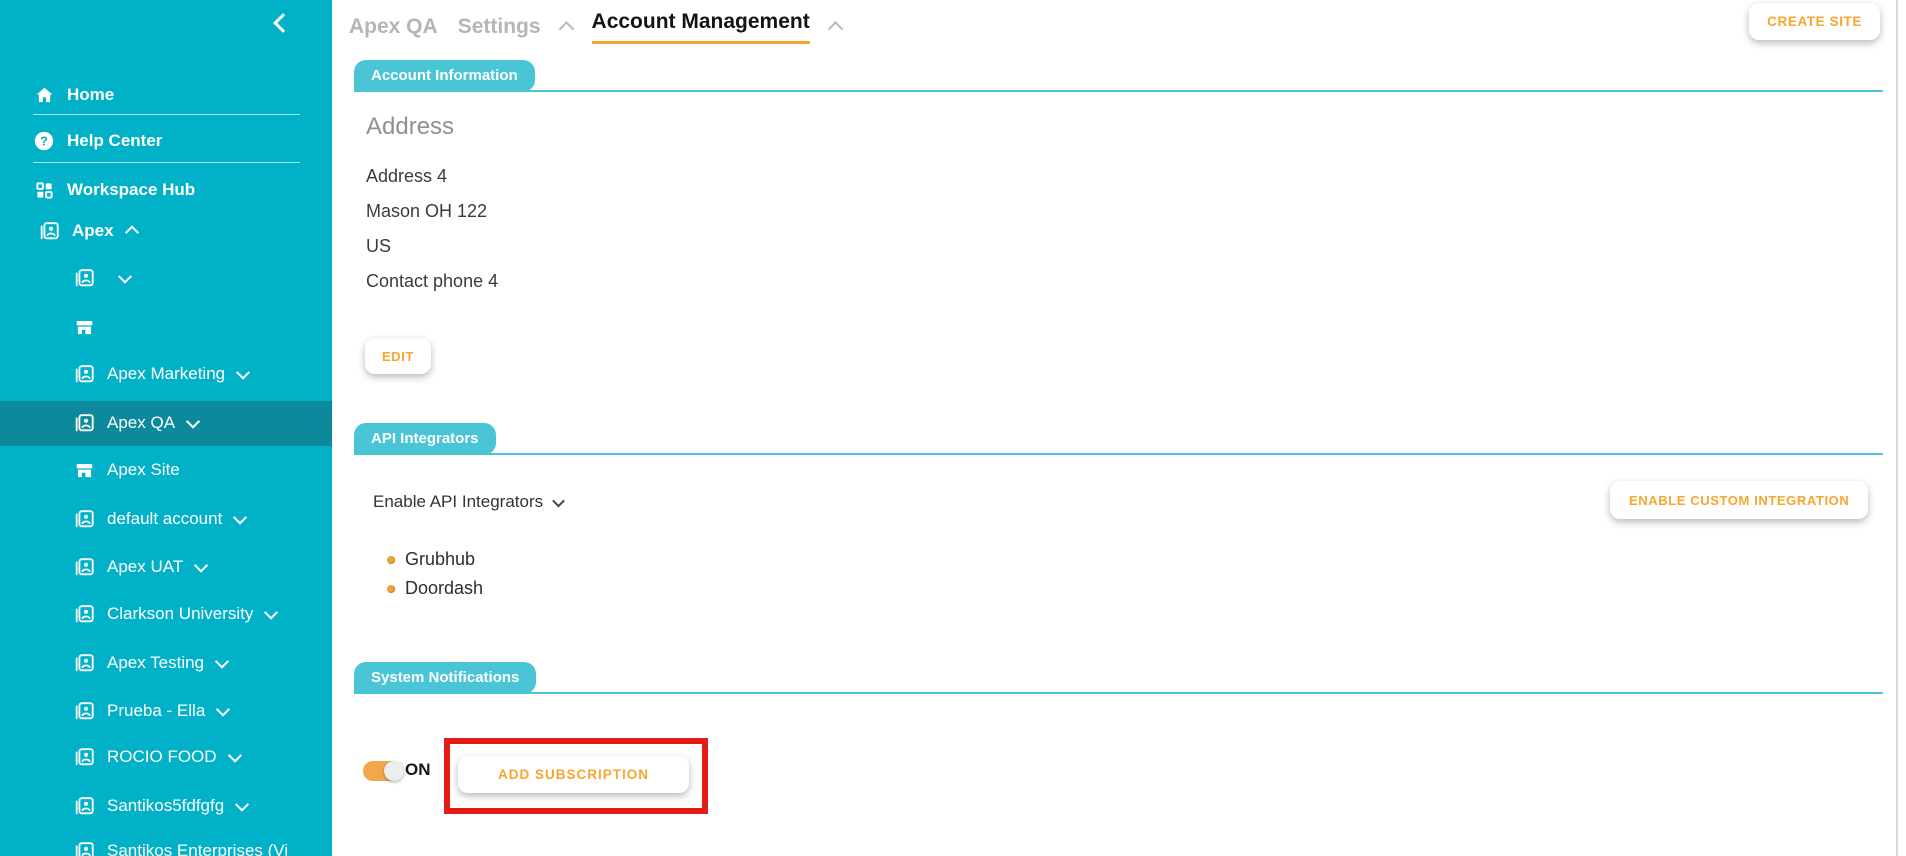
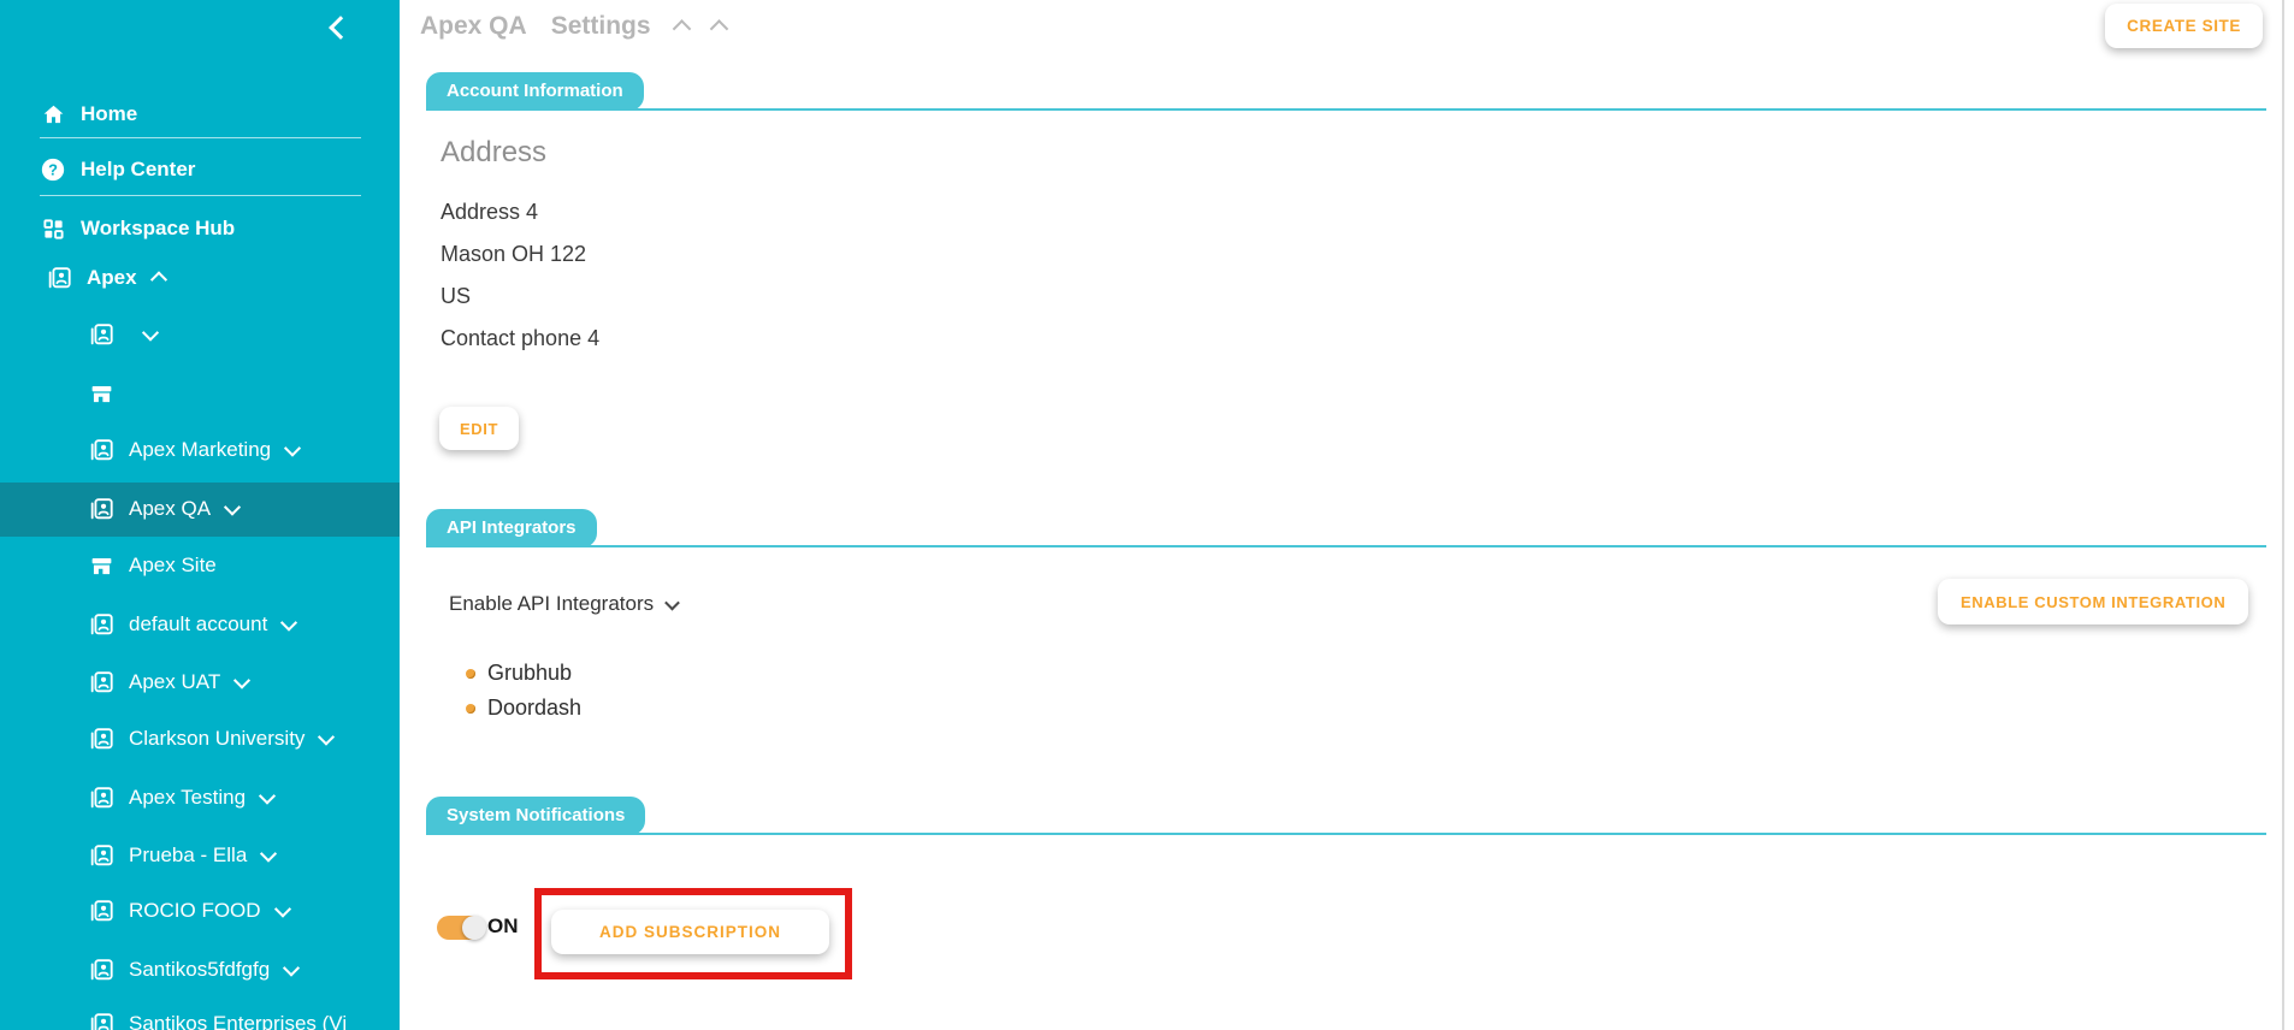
  Home
  ?
  Help Center
  Workspace Hub
  Apex
  Apex Marketing
  Apex QA
  Apex Site
  default account
  Apex UAT
  Clarkson University
  Apex Testing
  Prueba - Ella
  ROCIO FOOD
  Santikos5fdfgfg
  Santikos Enterprises (Vi
  Apex QA
  Settings
- Account Management
  Account Information
  Address
  Address 4
  Mason OH 122
  US
  Contact phone 4
  EDIT
  API Integrators
  Enable API Integrators
  ENABLE CUSTOM INTEGRATION
  Grubhub
  Doordash
  System Notifications
  ON
  ADD SUBSCRIPTION
  CREATE SITE
